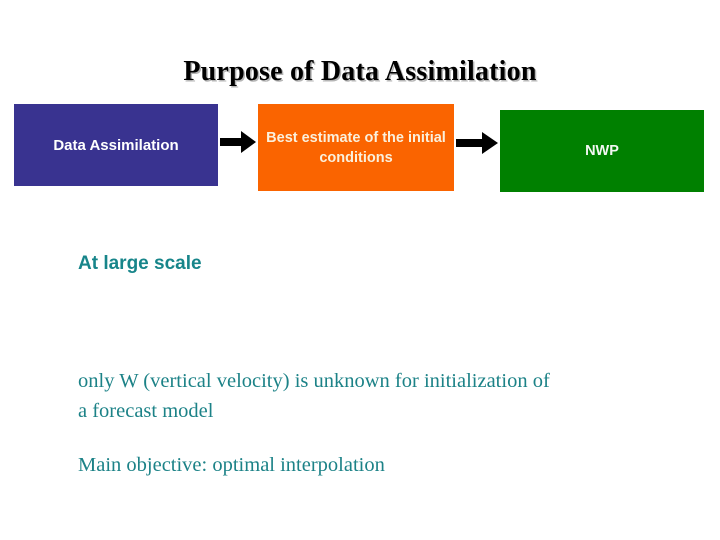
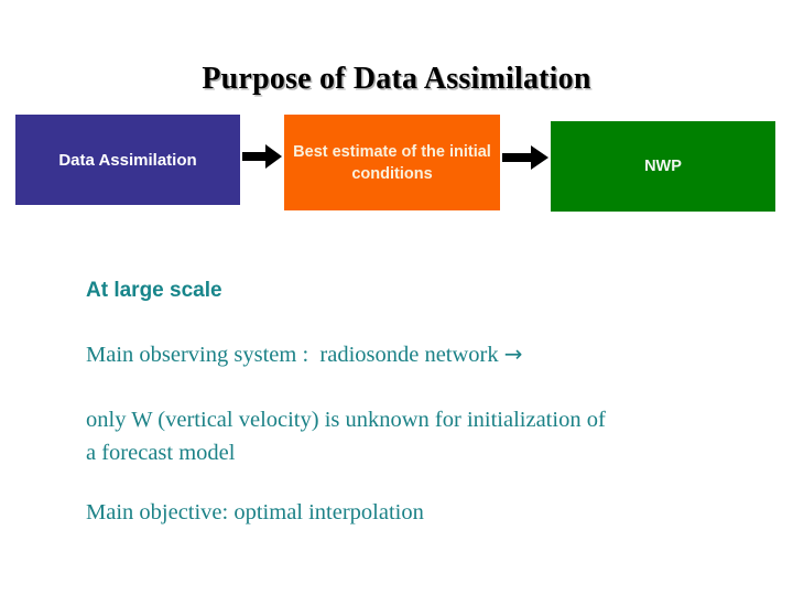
  Purpose of Data Assimilation
  Data Assimilation
  Best estimate of the initial conditions
  NWP
  At large scale
+ Main observing system : radiosonde network →
  only W (vertical velocity) is unknown for initialization of
  a forecast model
  Main objective: optimal interpolation
